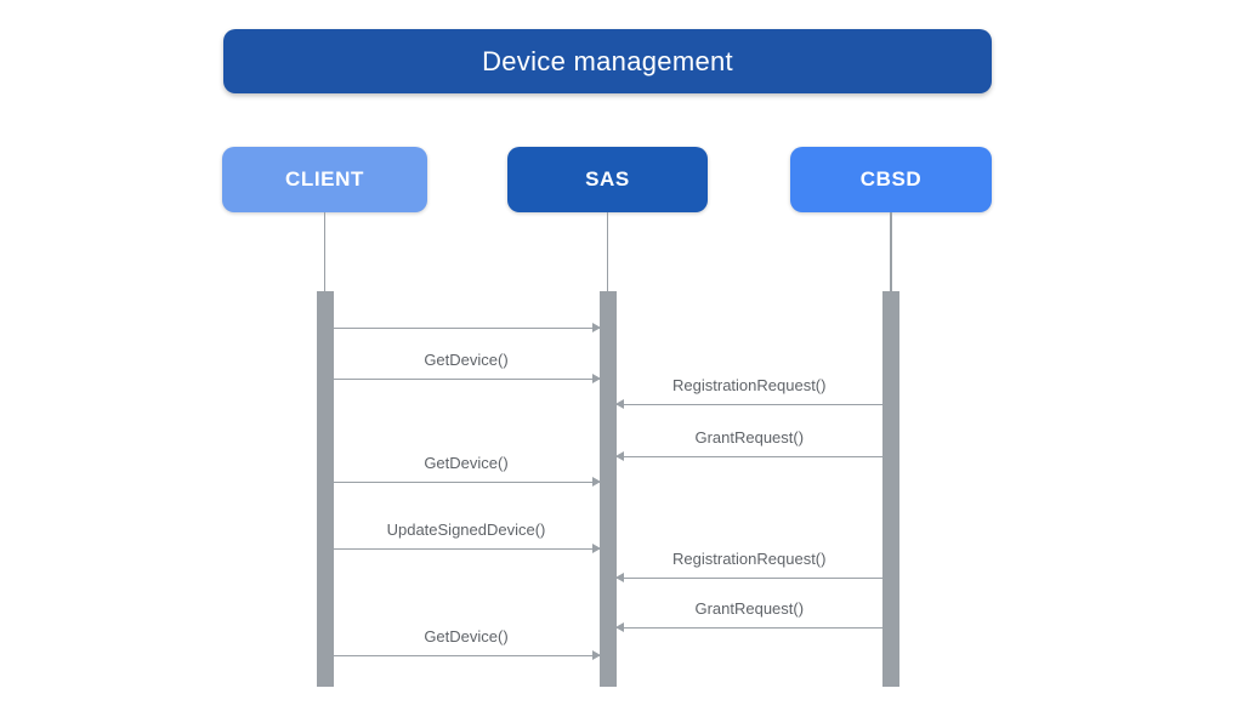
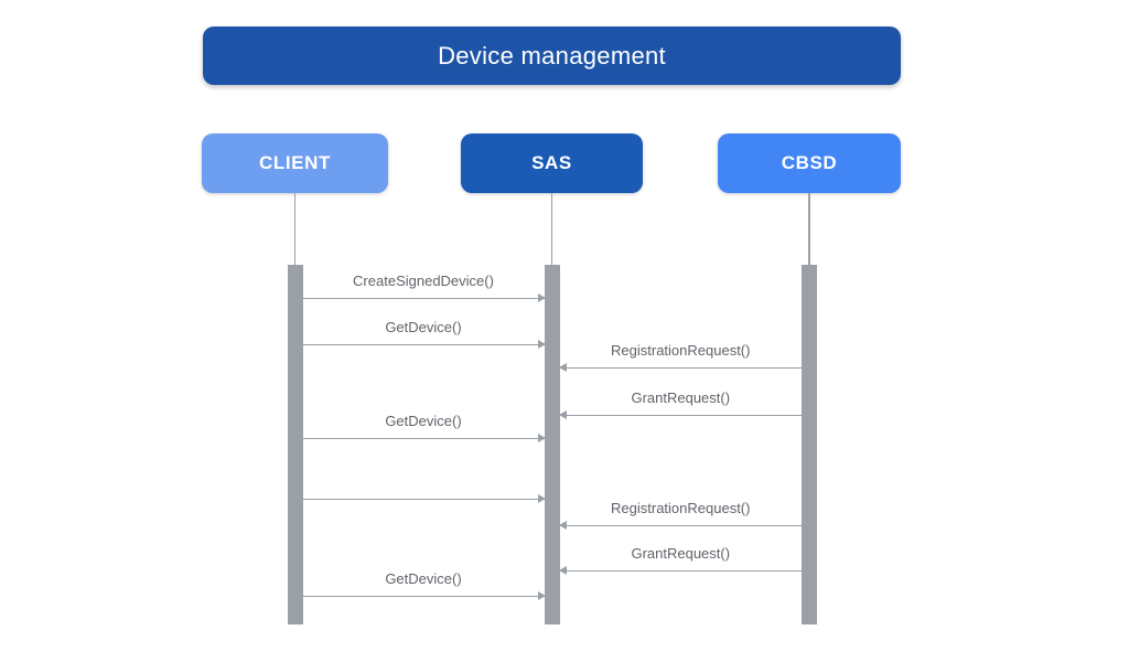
  Device management
  CLIENT
  SAS
  CBSD
+ CreateSignedDevice()
  GetDevice()
  RegistrationRequest()
  GrantRequest()
  GetDevice()
- UpdateSignedDevice()
  RegistrationRequest()
  GrantRequest()
  GetDevice()
